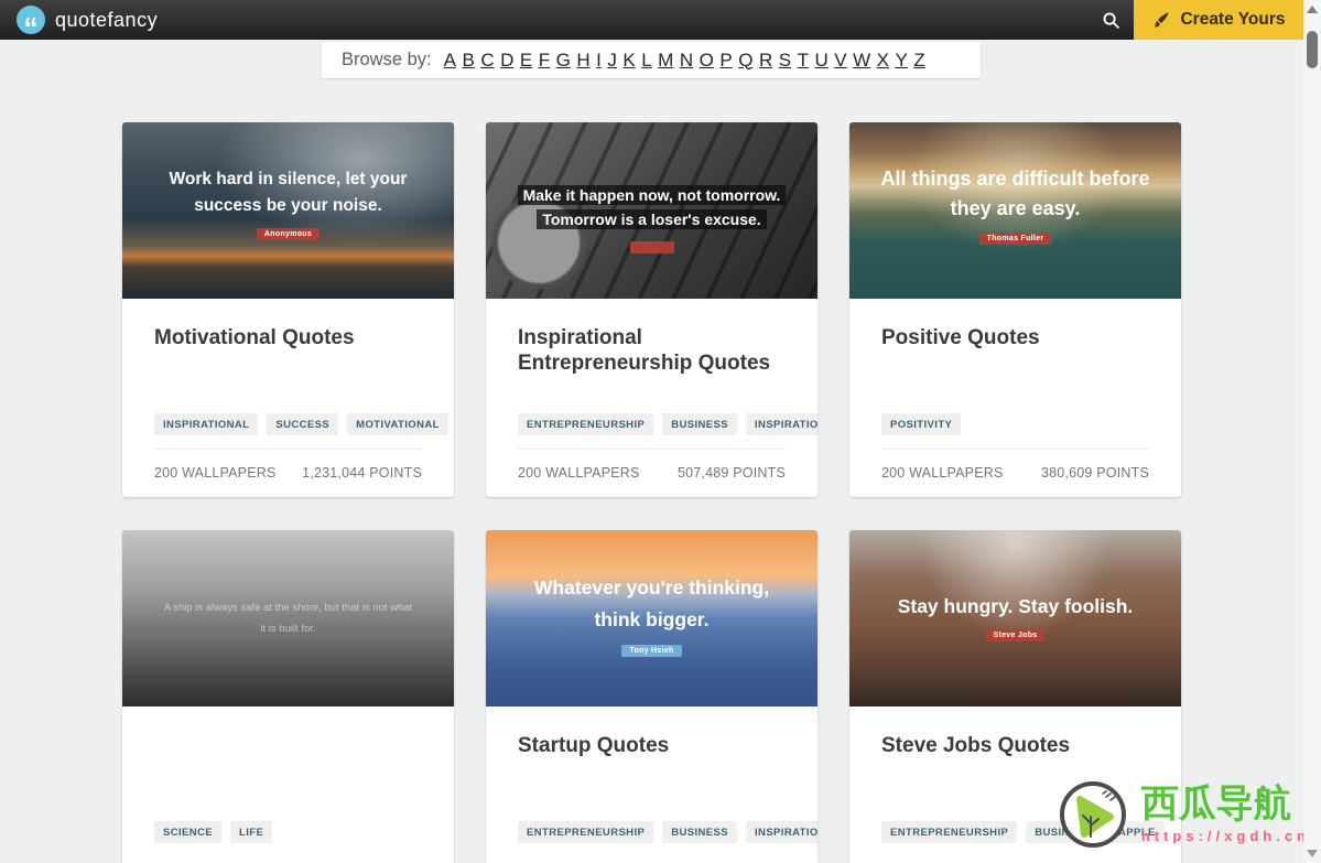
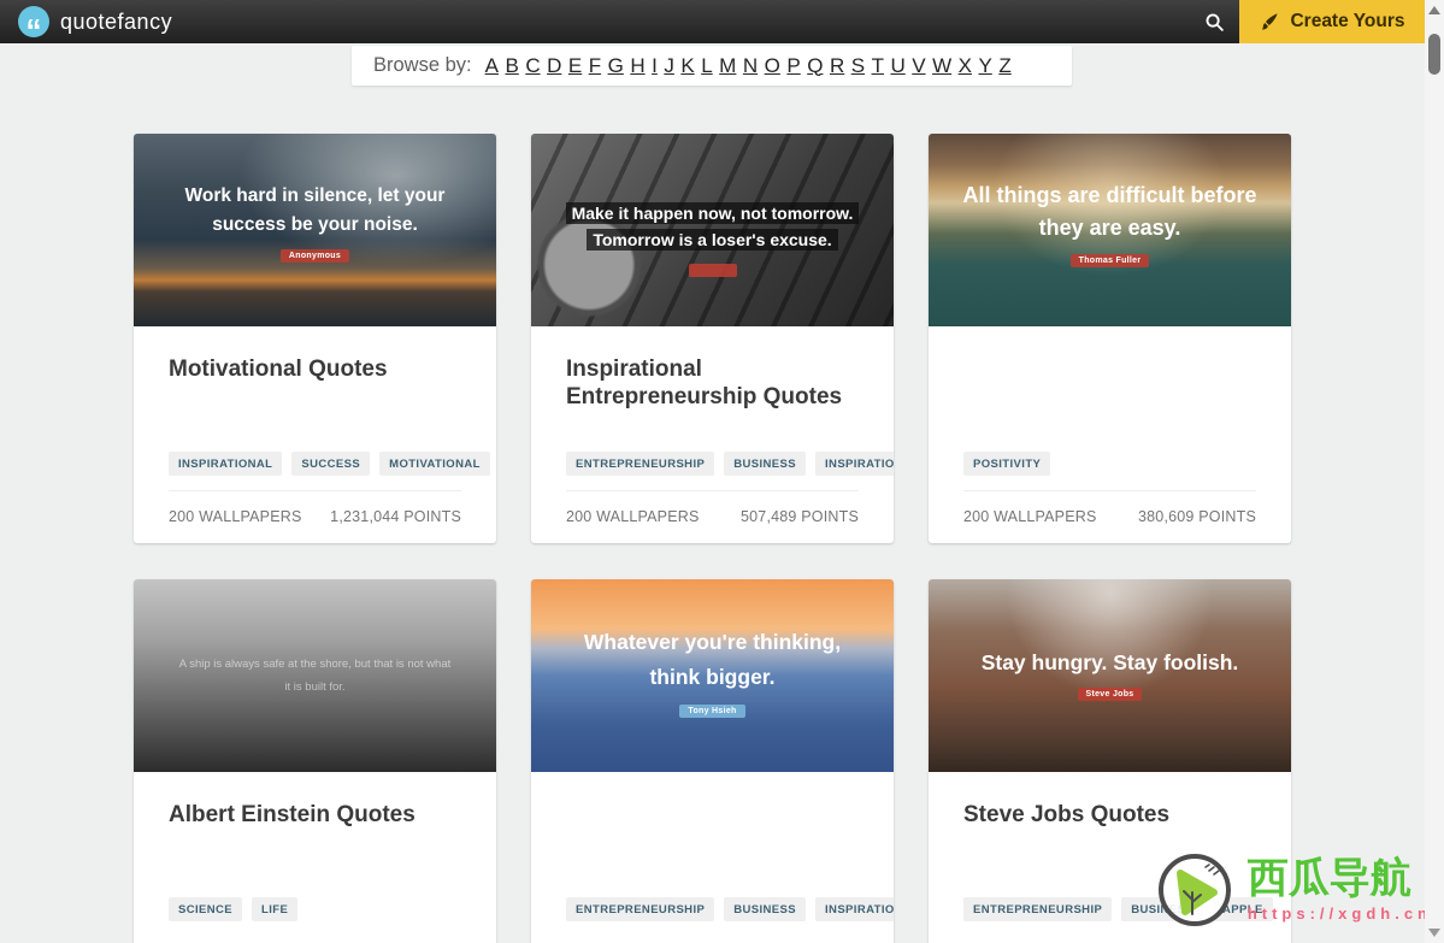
  “
  quotefancy
  Create Yours
  Browse by:
  A
  B
  C
  D
  E
  F
  G
  H
  I
  J
  K
  L
  M
  N
  O
  P
  Q
  R
  S
  T
  U
  V
  W
  X
  Y
  Z
  Work hard in silence, let your success be your noise.
  Motivational Quotes
  INSPIRATIONAL
  SUCCESS
  MOTIVATIONAL
  200 WALLPAPERS
  1,231,044 POINTS
  Make it happen now, not tomorrow. Tomorrow is a loser's excuse.
  Inspirational Entrepreneurship Quotes
  ENTREPRENEURSHIP
  BUSINESS
  INSPIRATIO
  200 WALLPAPERS
  507,489 POINTS
  All things are difficult before they are easy.
- Positive Quotes
  POSITIVITY
  200 WALLPAPERS
  380,609 POINTS
  A ship is always safe at the shore, but that is not what it is built for.
+ Albert Einstein Quotes
  SCIENCE
  LIFE
  Whatever you're thinking, think bigger.
- Startup Quotes
  ENTREPRENEURSHIP
  BUSINESS
  INSPIRATIO
  Stay hungry. Stay foolish.
  Steve Jobs Quotes
  ENTREPRENEURSHIP
  BUSINE
  APPLE
  西瓜导航
  https://xgdh.c
